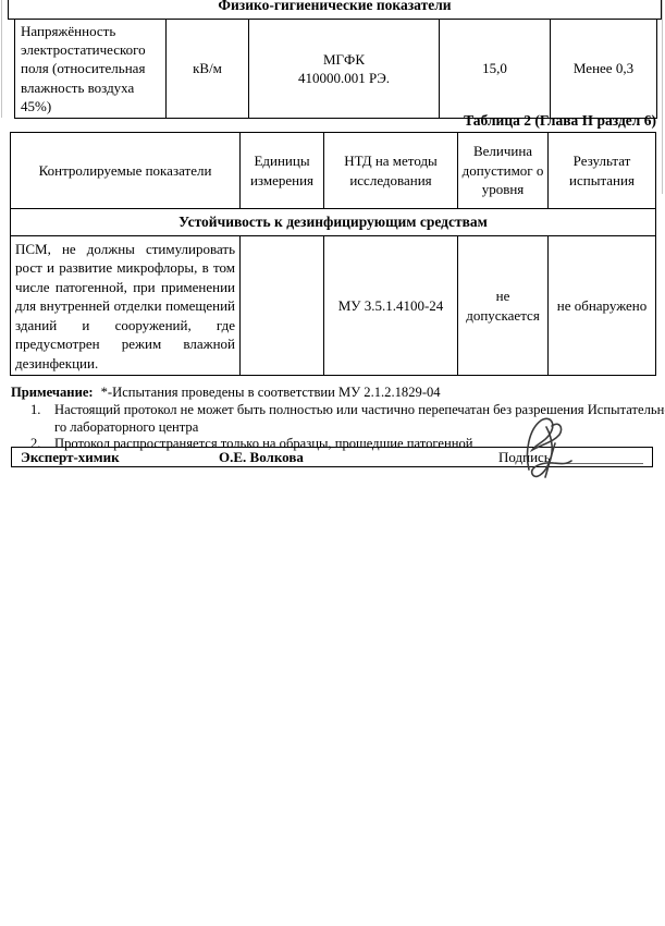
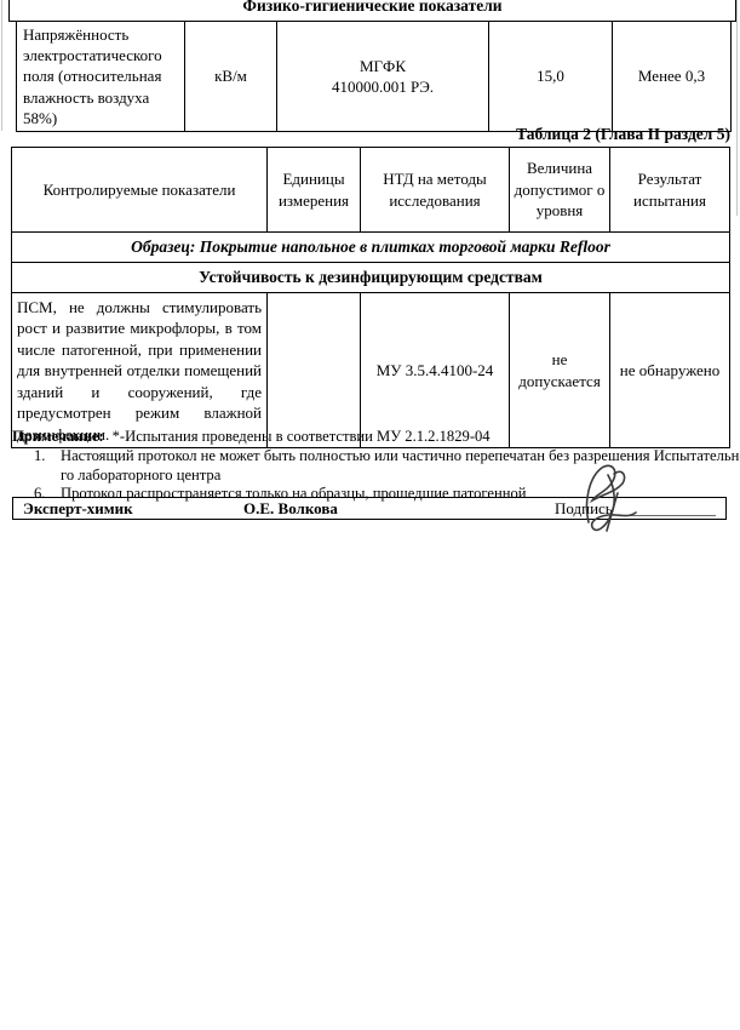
  Физико-гигиенические показатели
- Напряжённость электростатического поля (относительная влажность воздуха 45%)	кВ/м	МГФК 410000.001 РЭ.	15,0	Менее 0,3
+ Напряжённость электростатического поля (относительная влажность воздуха 58%)	кВ/м	МГФК 410000.001 РЭ.	15,0	Менее 0,3
- Таблица 2 (Глава II раздел 6)
+ Таблица 2 (Глава II раздел 5)
  Контролируемые показатели	Единицы измерения	НТД на методы исследования	Величина допустимог о уровня	Результат испытания
+ Образец: Покрытие напольное в плитках торговой марки Refloor
  Устойчивость к дезинфицирующим средствам
- ПСМ, не должны стимулировать рост и развитие микрофлоры, в том числе патогенной, при применении для внутренней отделки помещений зданий и сооружений, где предусмотрен режим влажной дезинфекции.		МУ 3.5.1.4100-24	не допускается	не обнаружено
+ ПСМ, не должны стимулировать рост и развитие микрофлоры, в том числе патогенной, при применении для внутренней отделки помещений зданий и сооружений, где предусмотрен режим влажной дезинфекции.		МУ 3.5.4.4100-24	не допускается	не обнаружено
  Примечание: *-Испытания проведены в соответствии МУ 2.1.2.1829-04
  1.
  Настоящий протокол не может быть полностью или частично перепечатан без разрешения Испытательн
  го лабораторного центра
- 2.
+ 6.
  Протокол распространяется только на образцы, прошедшие патогенной
  Эксперт-химик
  О.Е. Волкова
  Подпись
